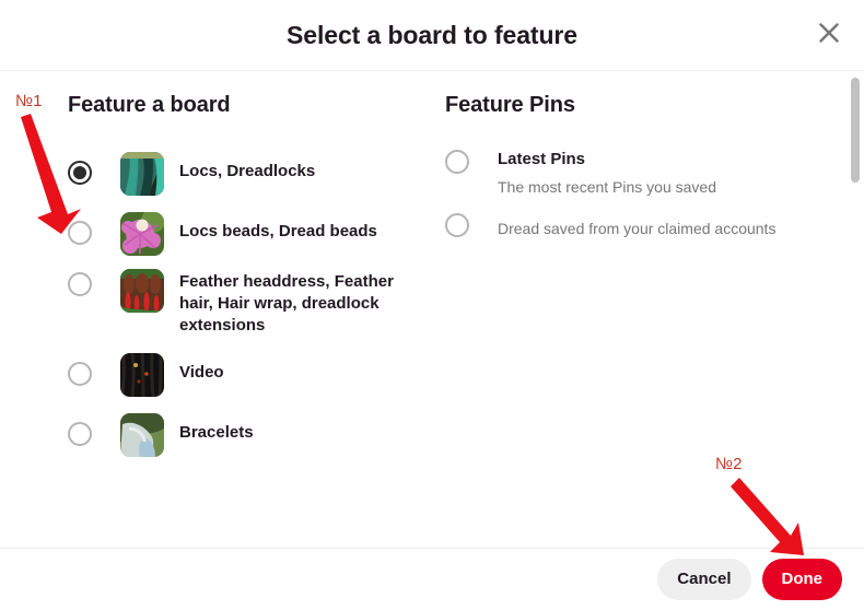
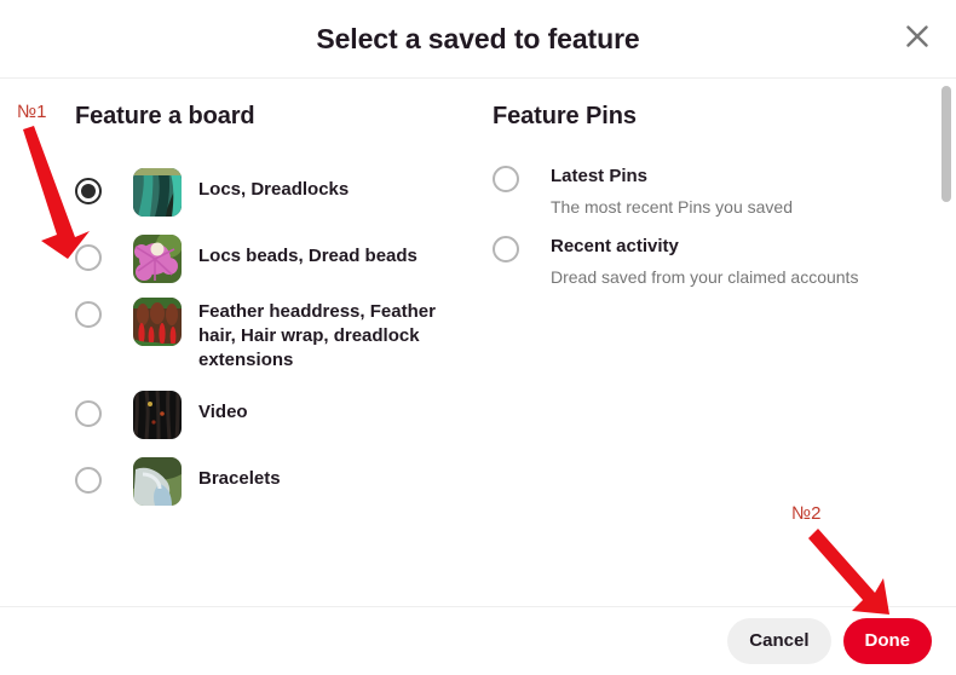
- Select a board to feature
+ Select a saved to feature
  Feature a board
  Locs, Dreadlocks
  Locs beads, Dread beads
  Feather headdress, Feather hair, Hair wrap, dreadlock extensions
  Video
  Bracelets
  Feature Pins
  Latest Pins
  The most recent Pins you saved
+ Recent activity
  Dread saved from your claimed accounts
  Cancel
  Done
  №1
  №2
